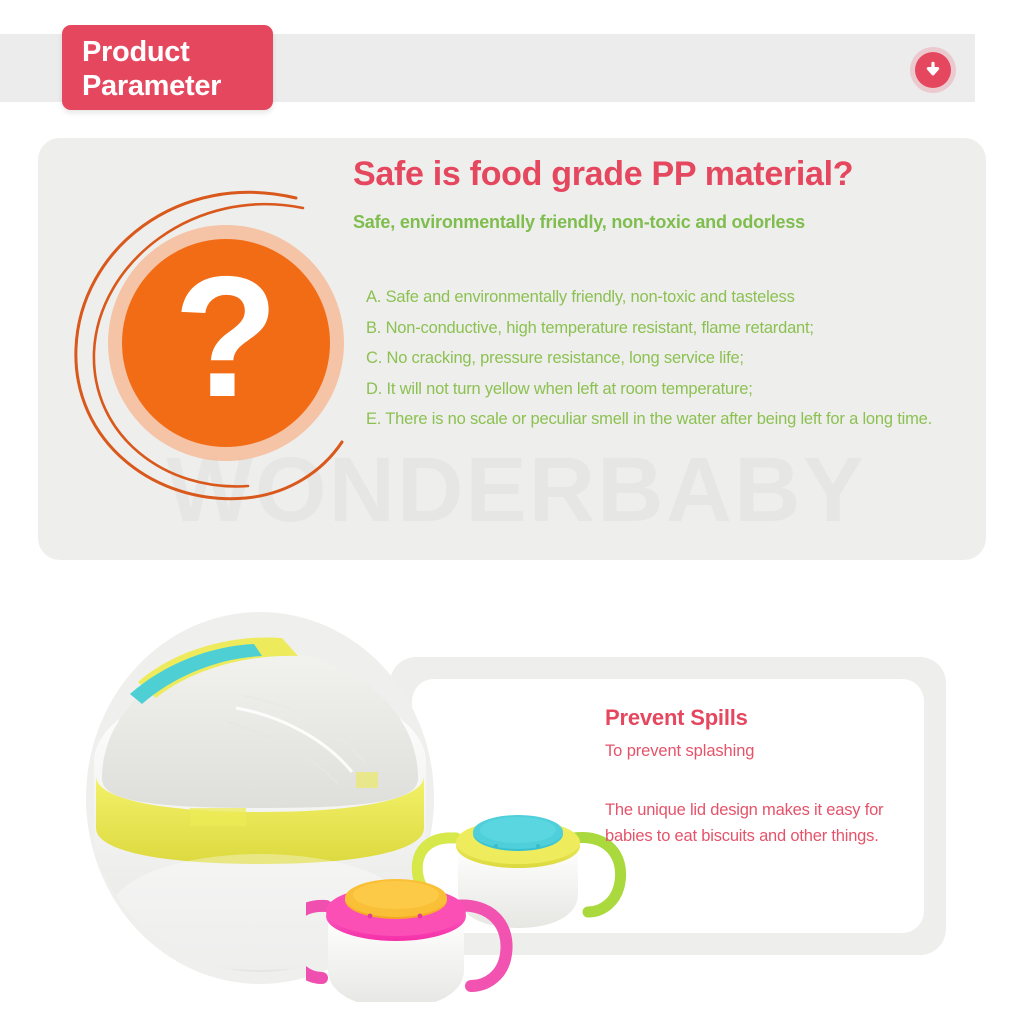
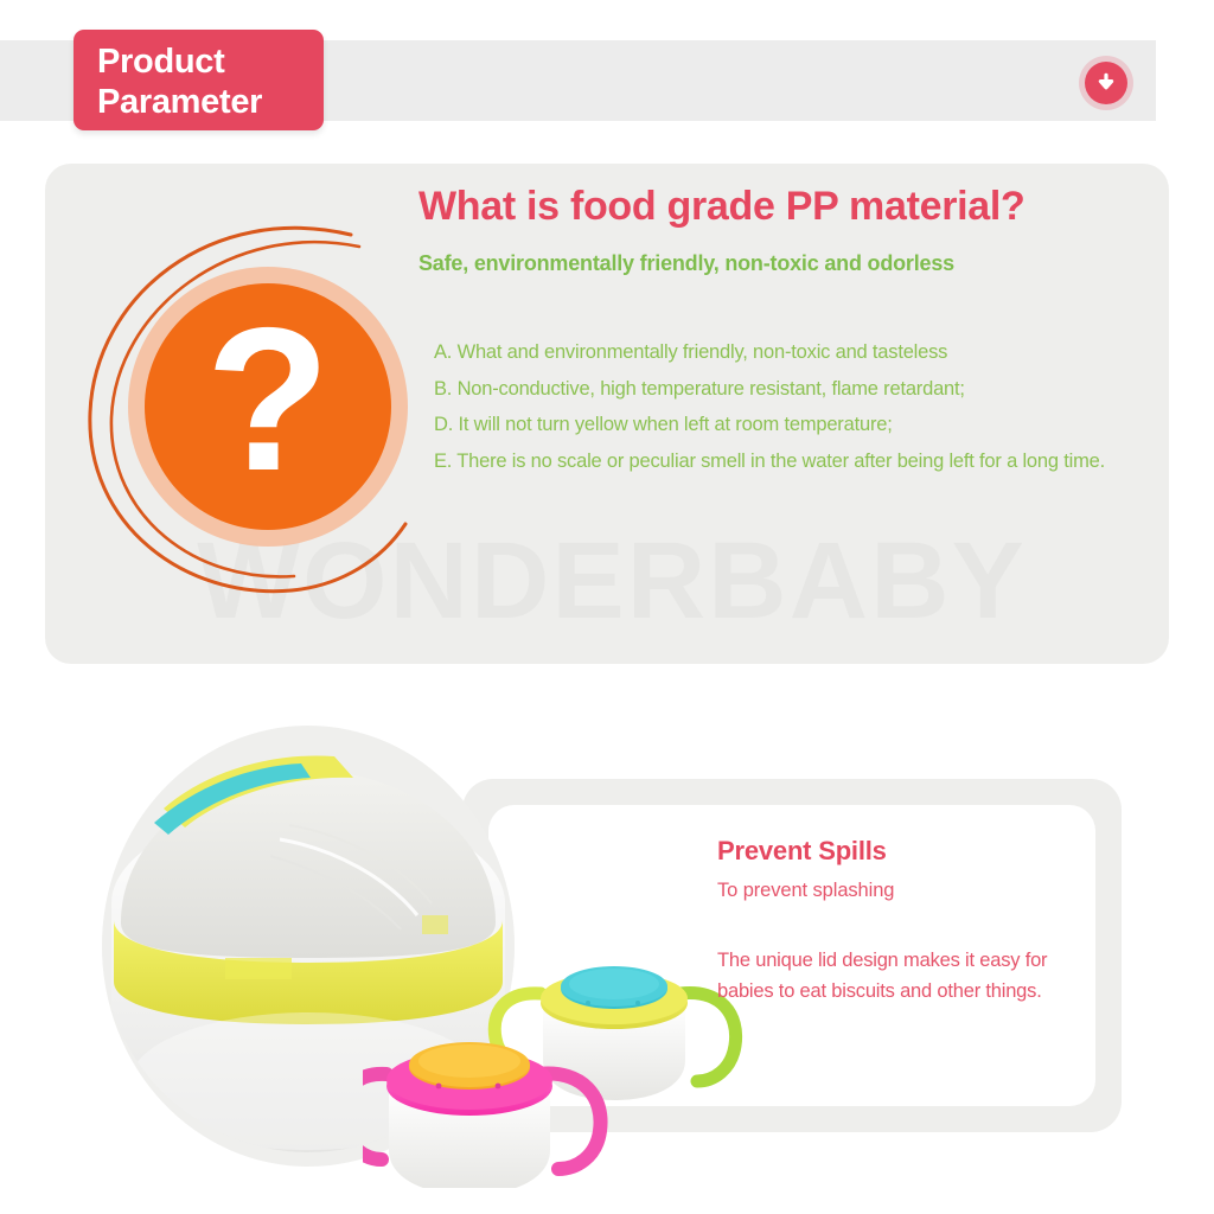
  Product
  Parameter
  WONDERBABY
  ?
- Safe is food grade PP material?
+ What is food grade PP material?
  Safe, environmentally friendly, non-toxic and odorless
- A. Safe and environmentally friendly, non-toxic and tasteless
+ A. What and environmentally friendly, non-toxic and tasteless
  B. Non-conductive, high temperature resistant, flame retardant;
- C. No cracking, pressure resistance, long service life;
  D. It will not turn yellow when left at room temperature;
  E. There is no scale or peculiar smell in the water after being left for a long time.
  Prevent Spills
  To prevent splashing
  The unique lid design makes it easy for babies to eat biscuits and other things.
